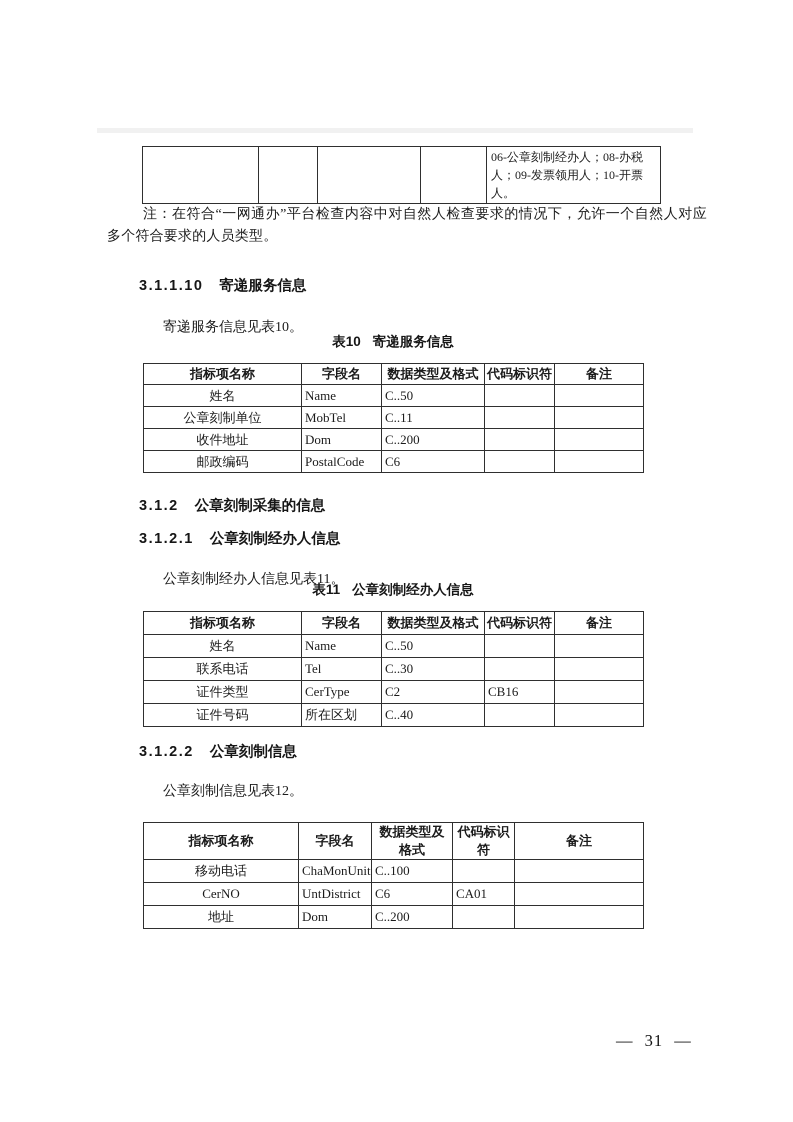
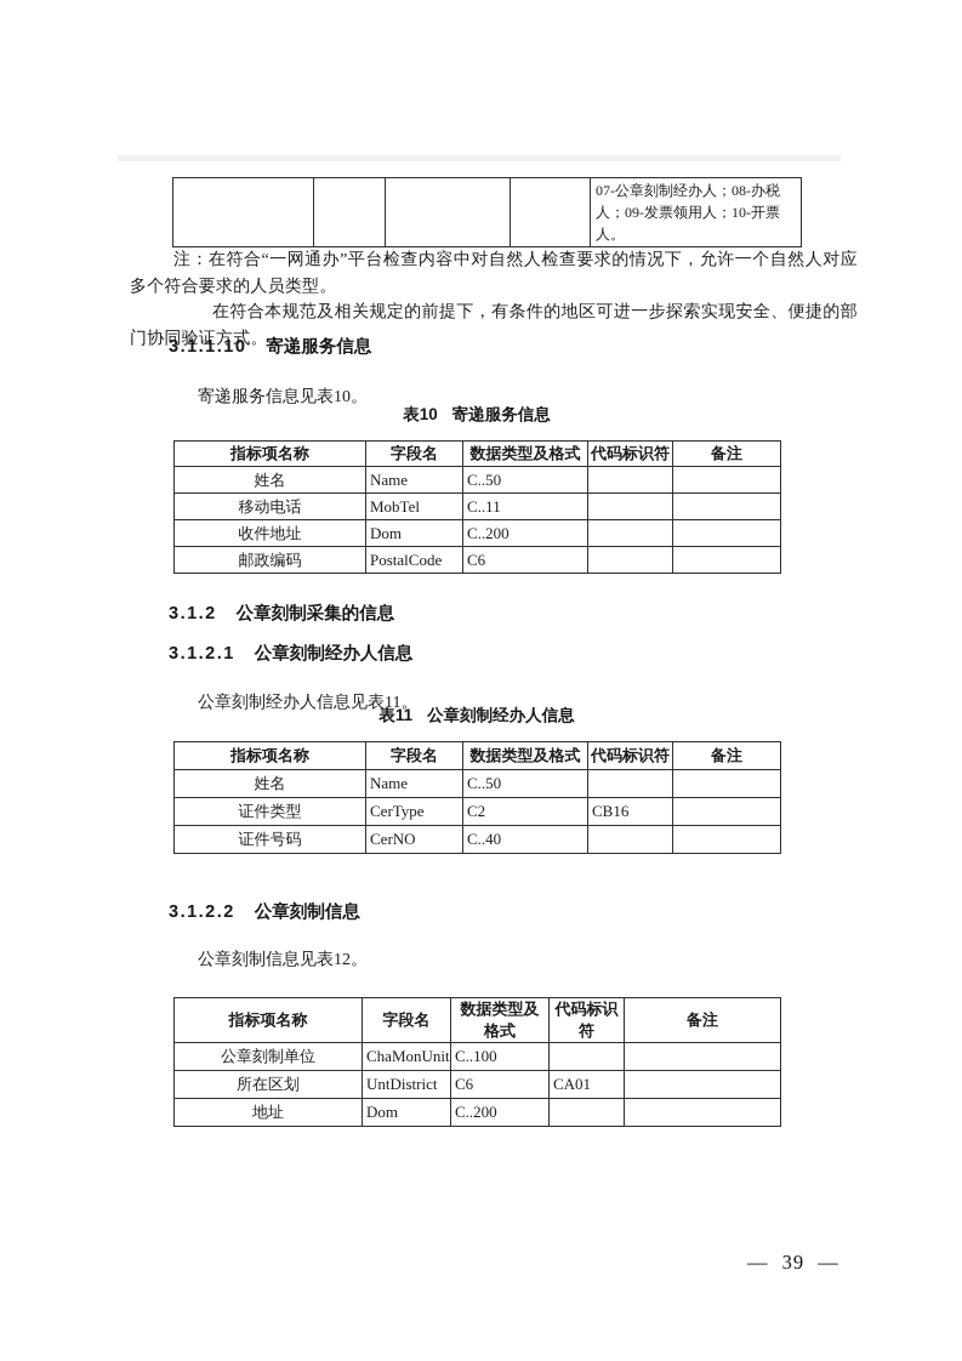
- 				06-公章刻制经办人；08-办税人；09-发票领用人；10-开票人。
+ 				07-公章刻制经办人；08-办税人；09-发票领用人；10-开票人。
  注：在符合“一网通办”平台检查内容中对自然人检查要求的情况下，允许一个自然人对应多个符合要求的人员类型。
+ 在符合本规范及相关规定的前提下，有条件的地区可进一步探索实现安全、便捷的部门协同验证方式。
  3.1.1.10 寄递服务信息
  寄递服务信息见表10。
  表10 寄递服务信息
  指标项名称	字段名	数据类型及格式	代码标识符	备注
  姓名	Name	C..50
- 公章刻制单位	MobTel	C..11
+ 移动电话	MobTel	C..11
  收件地址	Dom	C..200
  邮政编码	PostalCode	C6
  3.1.2 公章刻制采集的信息
  3.1.2.1 公章刻制经办人信息
  公章刻制经办人信息见表11。
  表11 公章刻制经办人信息
  指标项名称	字段名	数据类型及格式	代码标识符	备注
  姓名	Name	C..50
- 联系电话	Tel	C..30
  证件类型	CerType	C2	CB16
- 证件号码	所在区划	C..40
+ 证件号码	CerNO	C..40
  3.1.2.2 公章刻制信息
  公章刻制信息见表12。
  指标项名称	字段名	数据类型及格式	代码标识符	备注
- 移动电话	ChaMonUnit	C..100
+ 公章刻制单位	ChaMonUnit	C..100
- CerNO	UntDistrict	C6	CA01
+ 所在区划	UntDistrict	C6	CA01
  地址	Dom	C..200
- — 31 —
+ — 39 —
